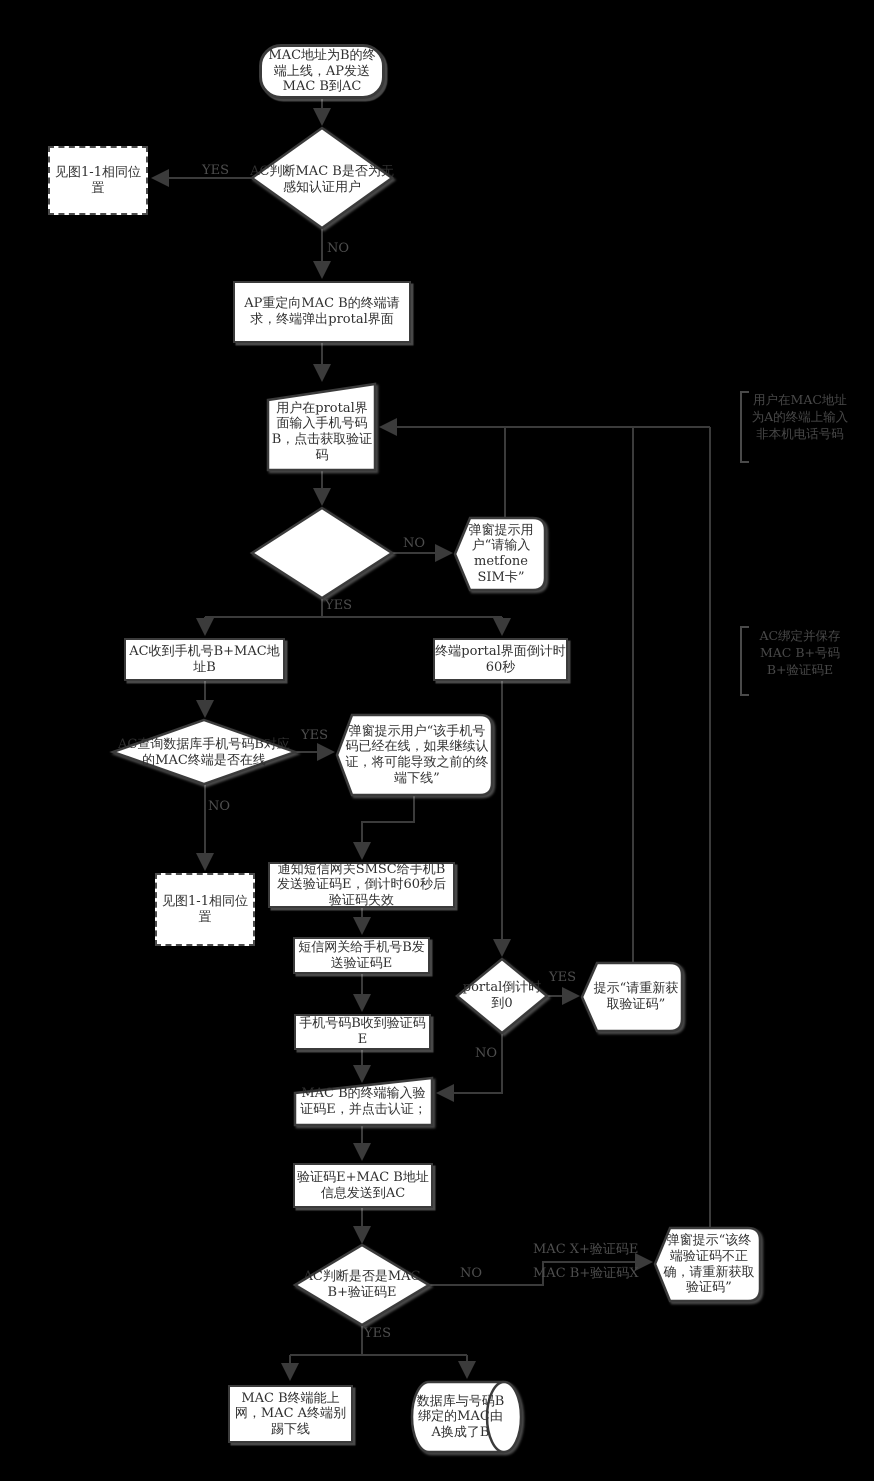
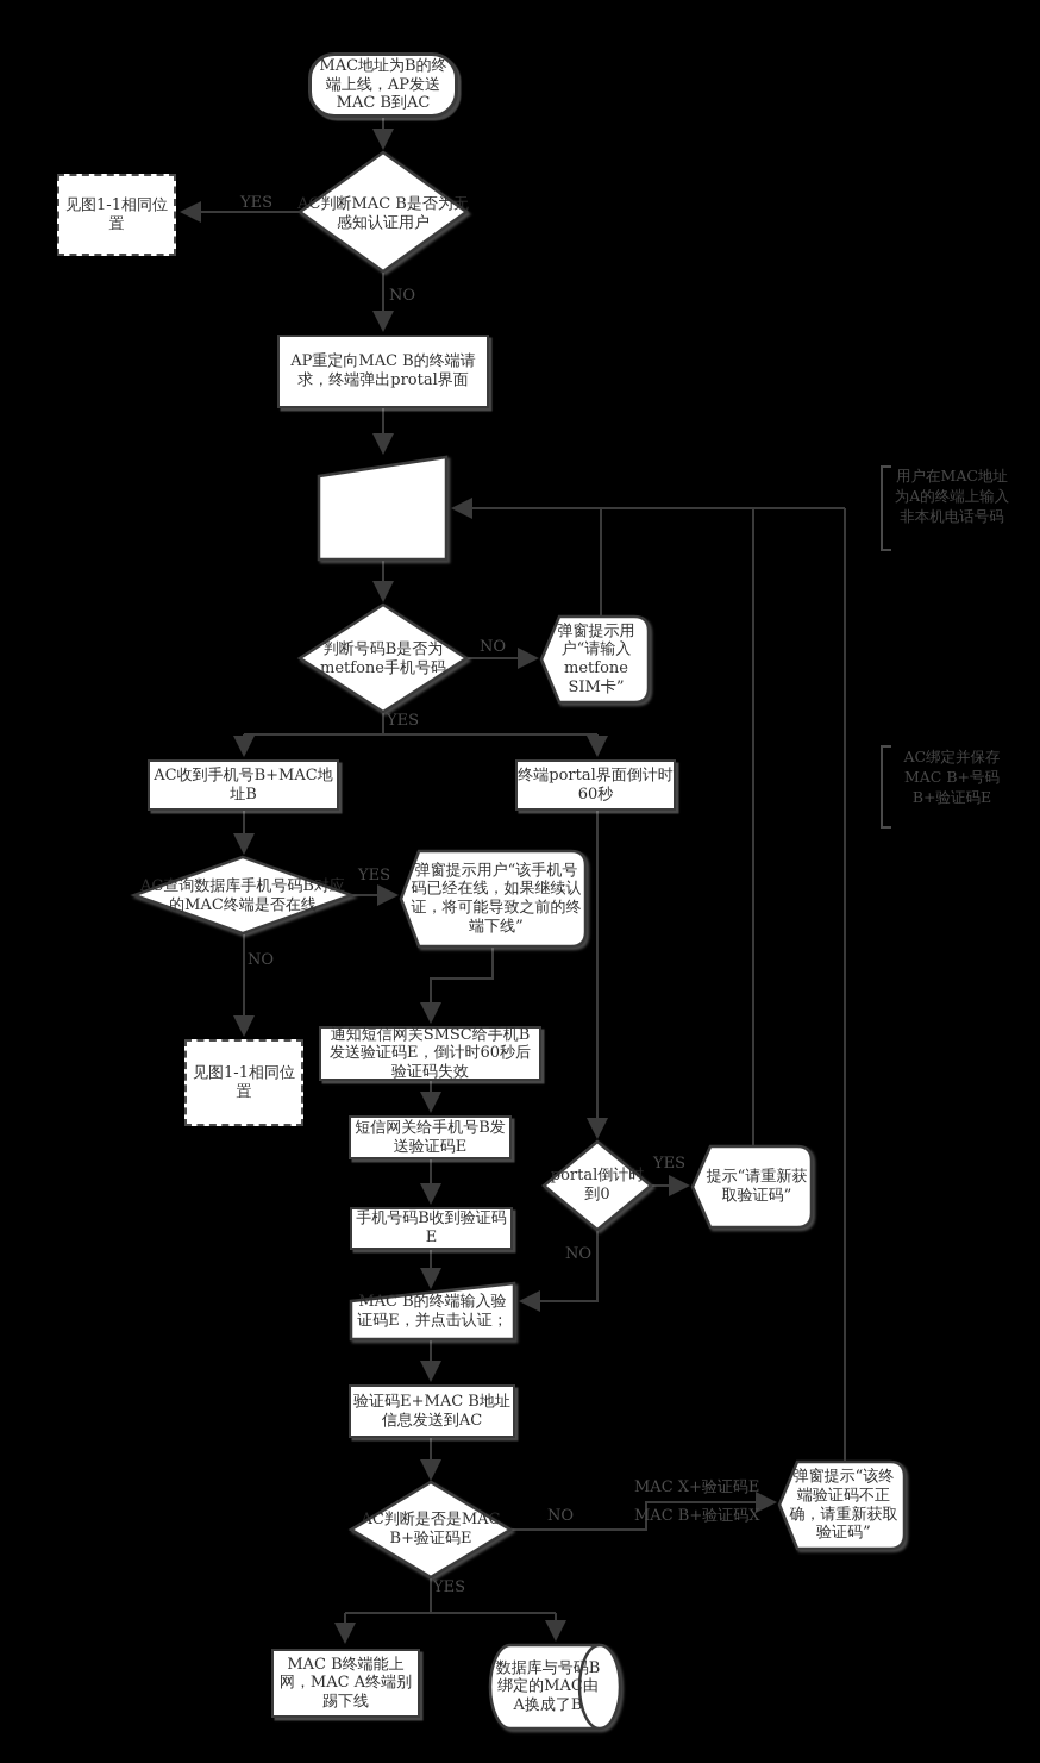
  MAC地址为B的终端上线，AP发送MAC B到AC
  见图1-1相同位置
  AP重定向MAC B的终端请求，终端弹出protal界面
  AC收到手机号B+MAC地址B
  终端portal界面倒计时60秒
  见图1-1相同位置
  通知短信网关SMSC给手机B发送验证码E，倒计时60秒后验证码失效
  短信网关给手机号B发送验证码E
  手机号码B收到验证码E
  验证码E+MAC B地址信息发送到AC
  MAC B终端能上网，MAC A终端别踢下线
  AC判断MAC B是否为无感知认证用户
+ 判断号码B是否为metfone手机号码
  AC查询数据库手机号码B对应的MAC终端是否在线
  portal倒计时到0
  AC判断是否是MAC B+验证码E
- 用户在protal界面输入手机号码B，点击获取验证码
  MAC B的终端输入验证码E，并点击认证；
  弹窗提示用户“请输入metfone SIM卡”
  弹窗提示用户“该手机号码已经在线，如果继续认证，将可能导致之前的终端下线”
  提示“请重新获取验证码”
  弹窗提示“该终端验证码不正确，请重新获取验证码”
  数据库与号码B绑定的MAC由A换成了B
  YES
  NO
  NO
  YES
  YES
  NO
  YES
  NO
  NO
  YES
  MAC X+验证码E
  MAC B+验证码X
  用户在MAC地址为A的终端上输入非本机电话号码
  AC绑定并保存MAC B+号码B+验证码E
